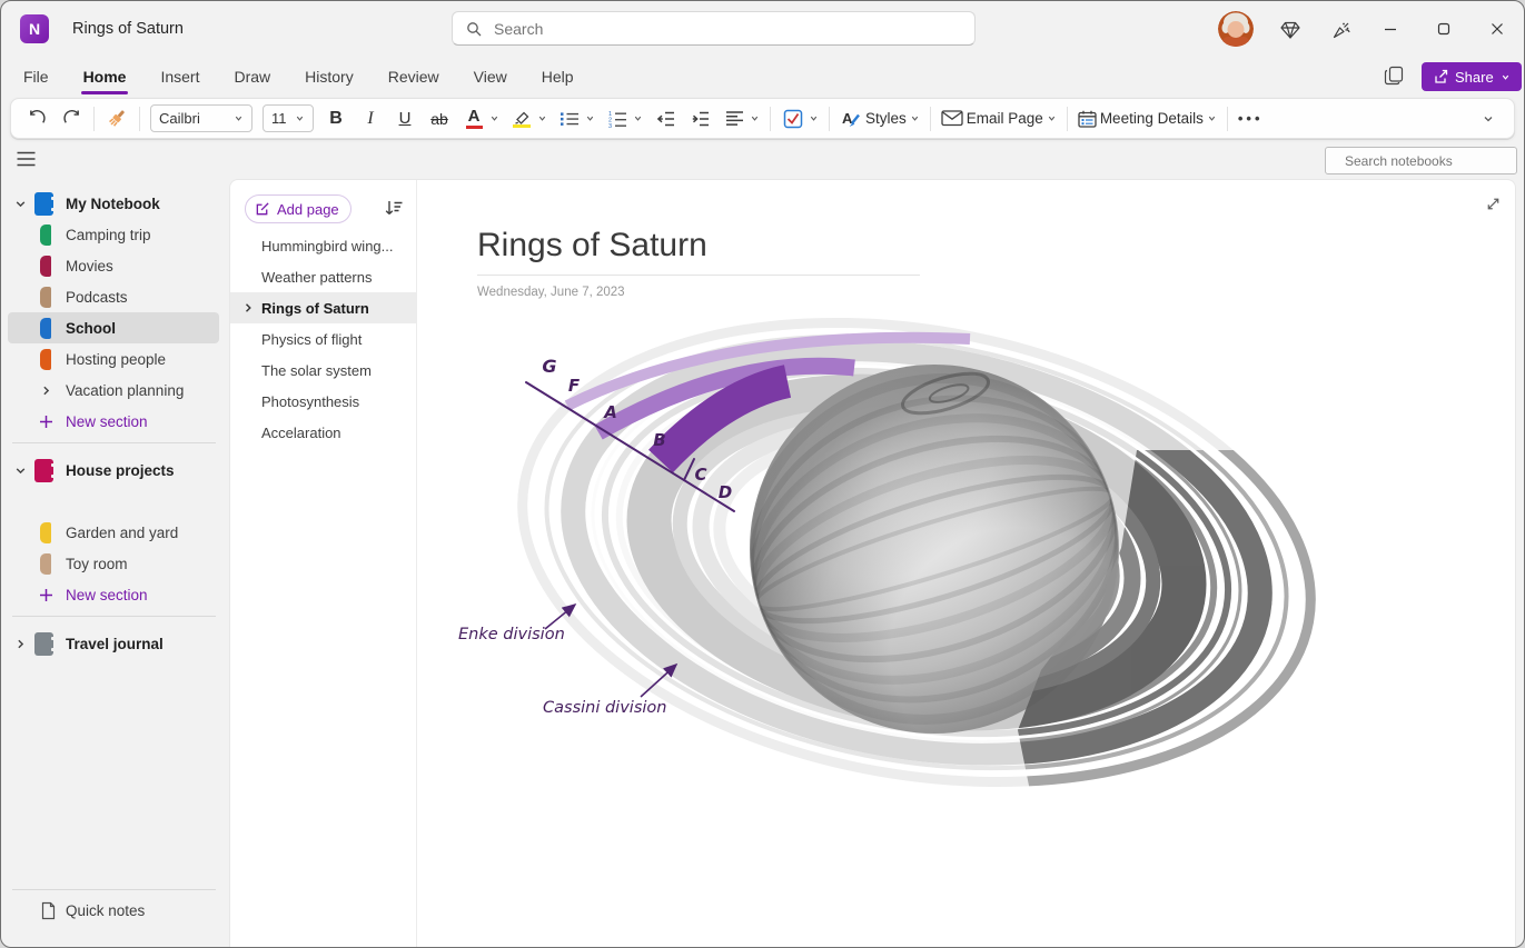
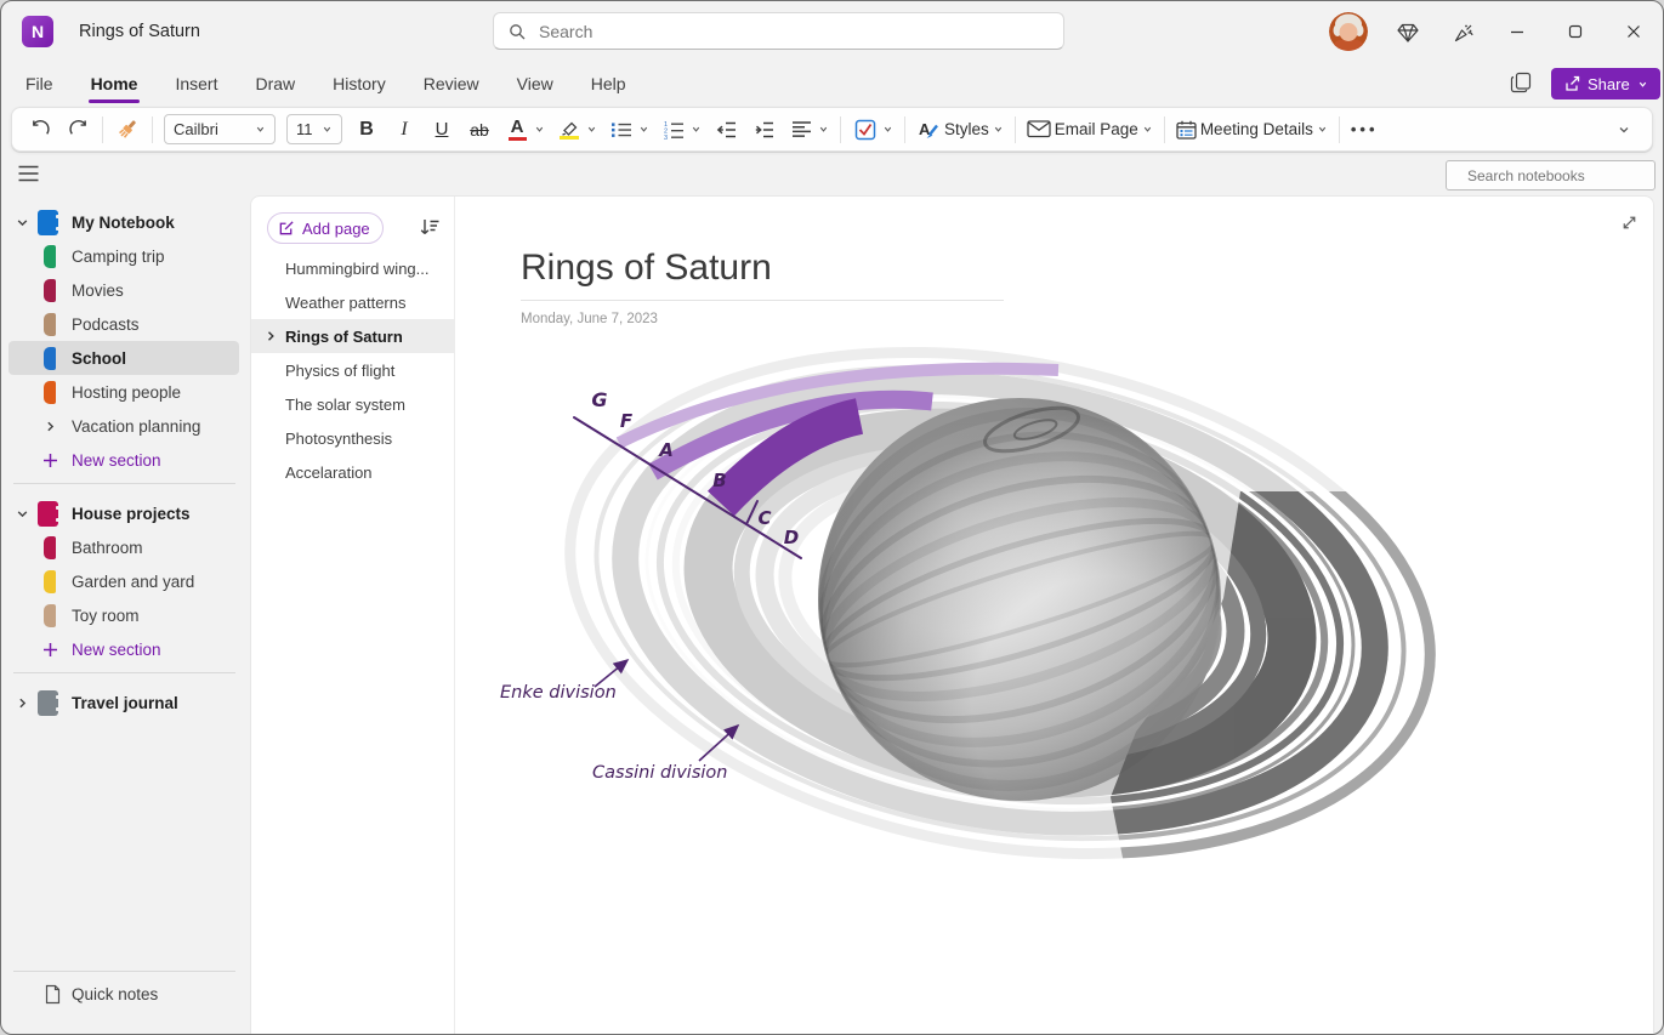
  N
  Rings of Saturn
  Search
  File
  Home
  Insert
  Draw
  History
  Review
  View
  Help
  Share
  Cailbri
  11
  B
  I
  U
  ab
  A
  A
  Styles
  Email Page
  Meeting Details
  •••
  Search notebooks
  My Notebook
  Camping trip
  Movies
  Podcasts
  School
  Hosting people
  Vacation planning
  New section
  House projects
+ Bathroom
  Garden and yard
  Toy room
  New section
  Travel journal
  Quick notes
  Add page
  Hummingbird wing...
  Weather patterns
  Rings of Saturn
  Physics of flight
  The solar system
  Photosynthesis
  Accelaration
  Rings of Saturn
- Wednesday, June 7, 2023
+ Monday, June 7, 2023
  G
  F
  A
  B
  C
  D
  Enke division
  Cassini division
